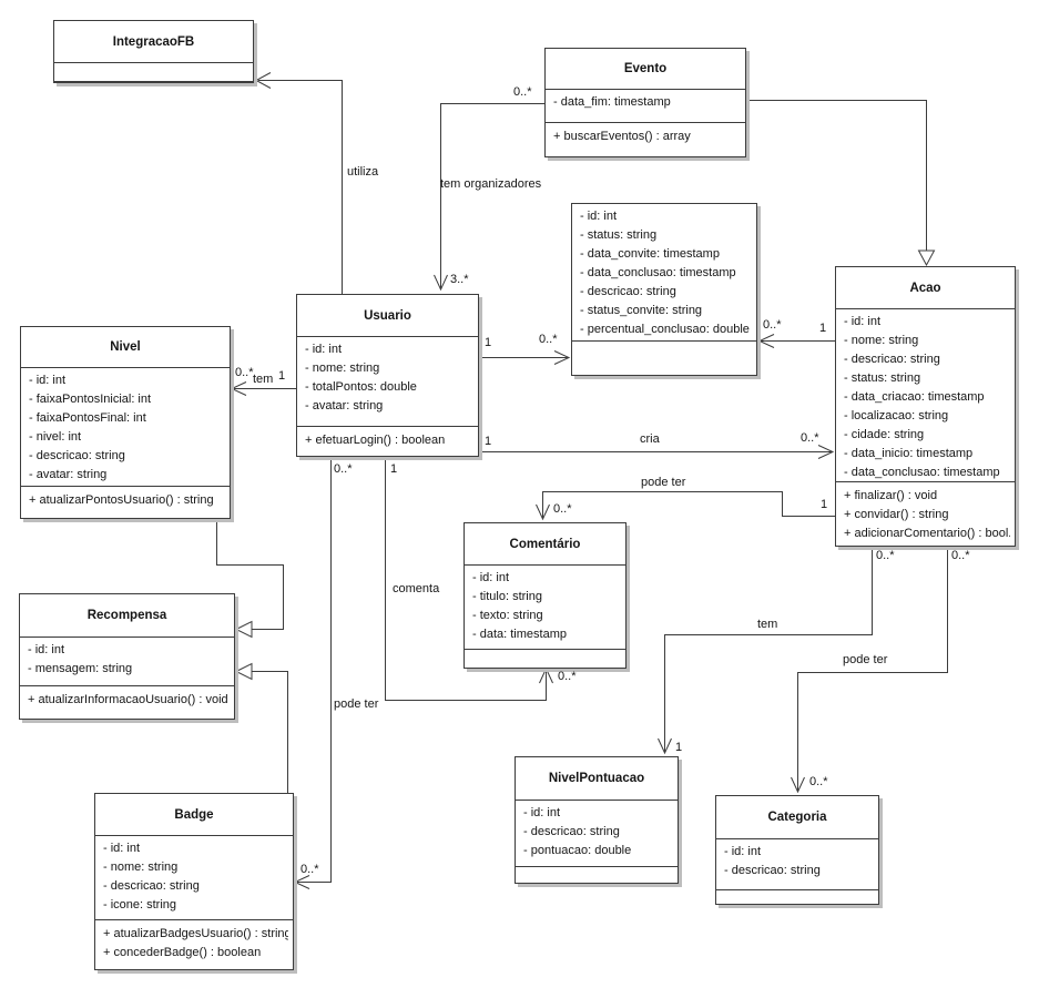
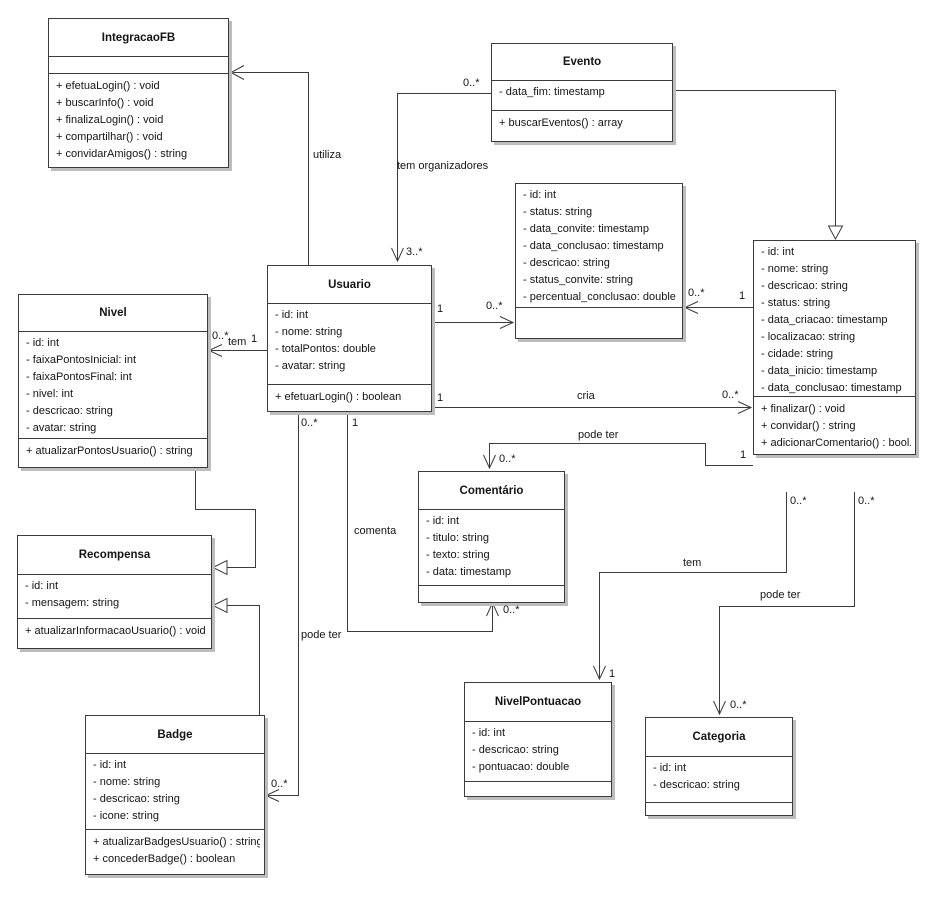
  IntegracaoFB
+ + efetuaLogin() : void
+ + buscarInfo() : void
+ + finalizaLogin() : void
+ + compartilhar() : void
+ + convidarAmigos() : string
  Evento
  - data_fim: timestamp
  + buscarEventos() : array
  - id: int
  - status: string
  - data_convite: timestamp
  - data_conclusao: timestamp
  - descricao: string
  - status_convite: string
  - percentual_conclusao: double
- Acao
  - id: int
  - nome: string
  - descricao: string
  - status: string
  - data_criacao: timestamp
  - localizacao: string
  - cidade: string
  - data_inicio: timestamp
  - data_conclusao: timestamp
  + finalizar() : void
  + convidar() : string
  + adicionarComentario() : bool.
  Usuario
  - id: int
  - nome: string
  - totalPontos: double
  - avatar: string
  + efetuarLogin() : boolean
  Nivel
  - id: int
  - faixaPontosInicial: int
  - faixaPontosFinal: int
  - nivel: int
  - descricao: string
  - avatar: string
  + atualizarPontosUsuario() : string
  Comentário
  - id: int
  - titulo: string
  - texto: string
  - data: timestamp
  Recompensa
  - id: int
  - mensagem: string
  + atualizarInformacaoUsuario() : void
  NivelPontuacao
  - id: int
  - descricao: string
  - pontuacao: double
  Badge
  - id: int
  - nome: string
  - descricao: string
  - icone: string
  + atualizarBadgesUsuario() : string
  + concederBadge() : boolean
  Categoria
  - id: int
  - descricao: string
  utiliza
  0..*
  tem organizadores
  3..*
  0..*
  tem
  1
  1
  0..*
  0..*
  1
  1
  cria
  0..*
  pode ter
  1
  0..*
  1
  comenta
  0..*
  0..*
  pode ter
  0..*
  0..*
  tem
  1
  0..*
  pode ter
  0..*
